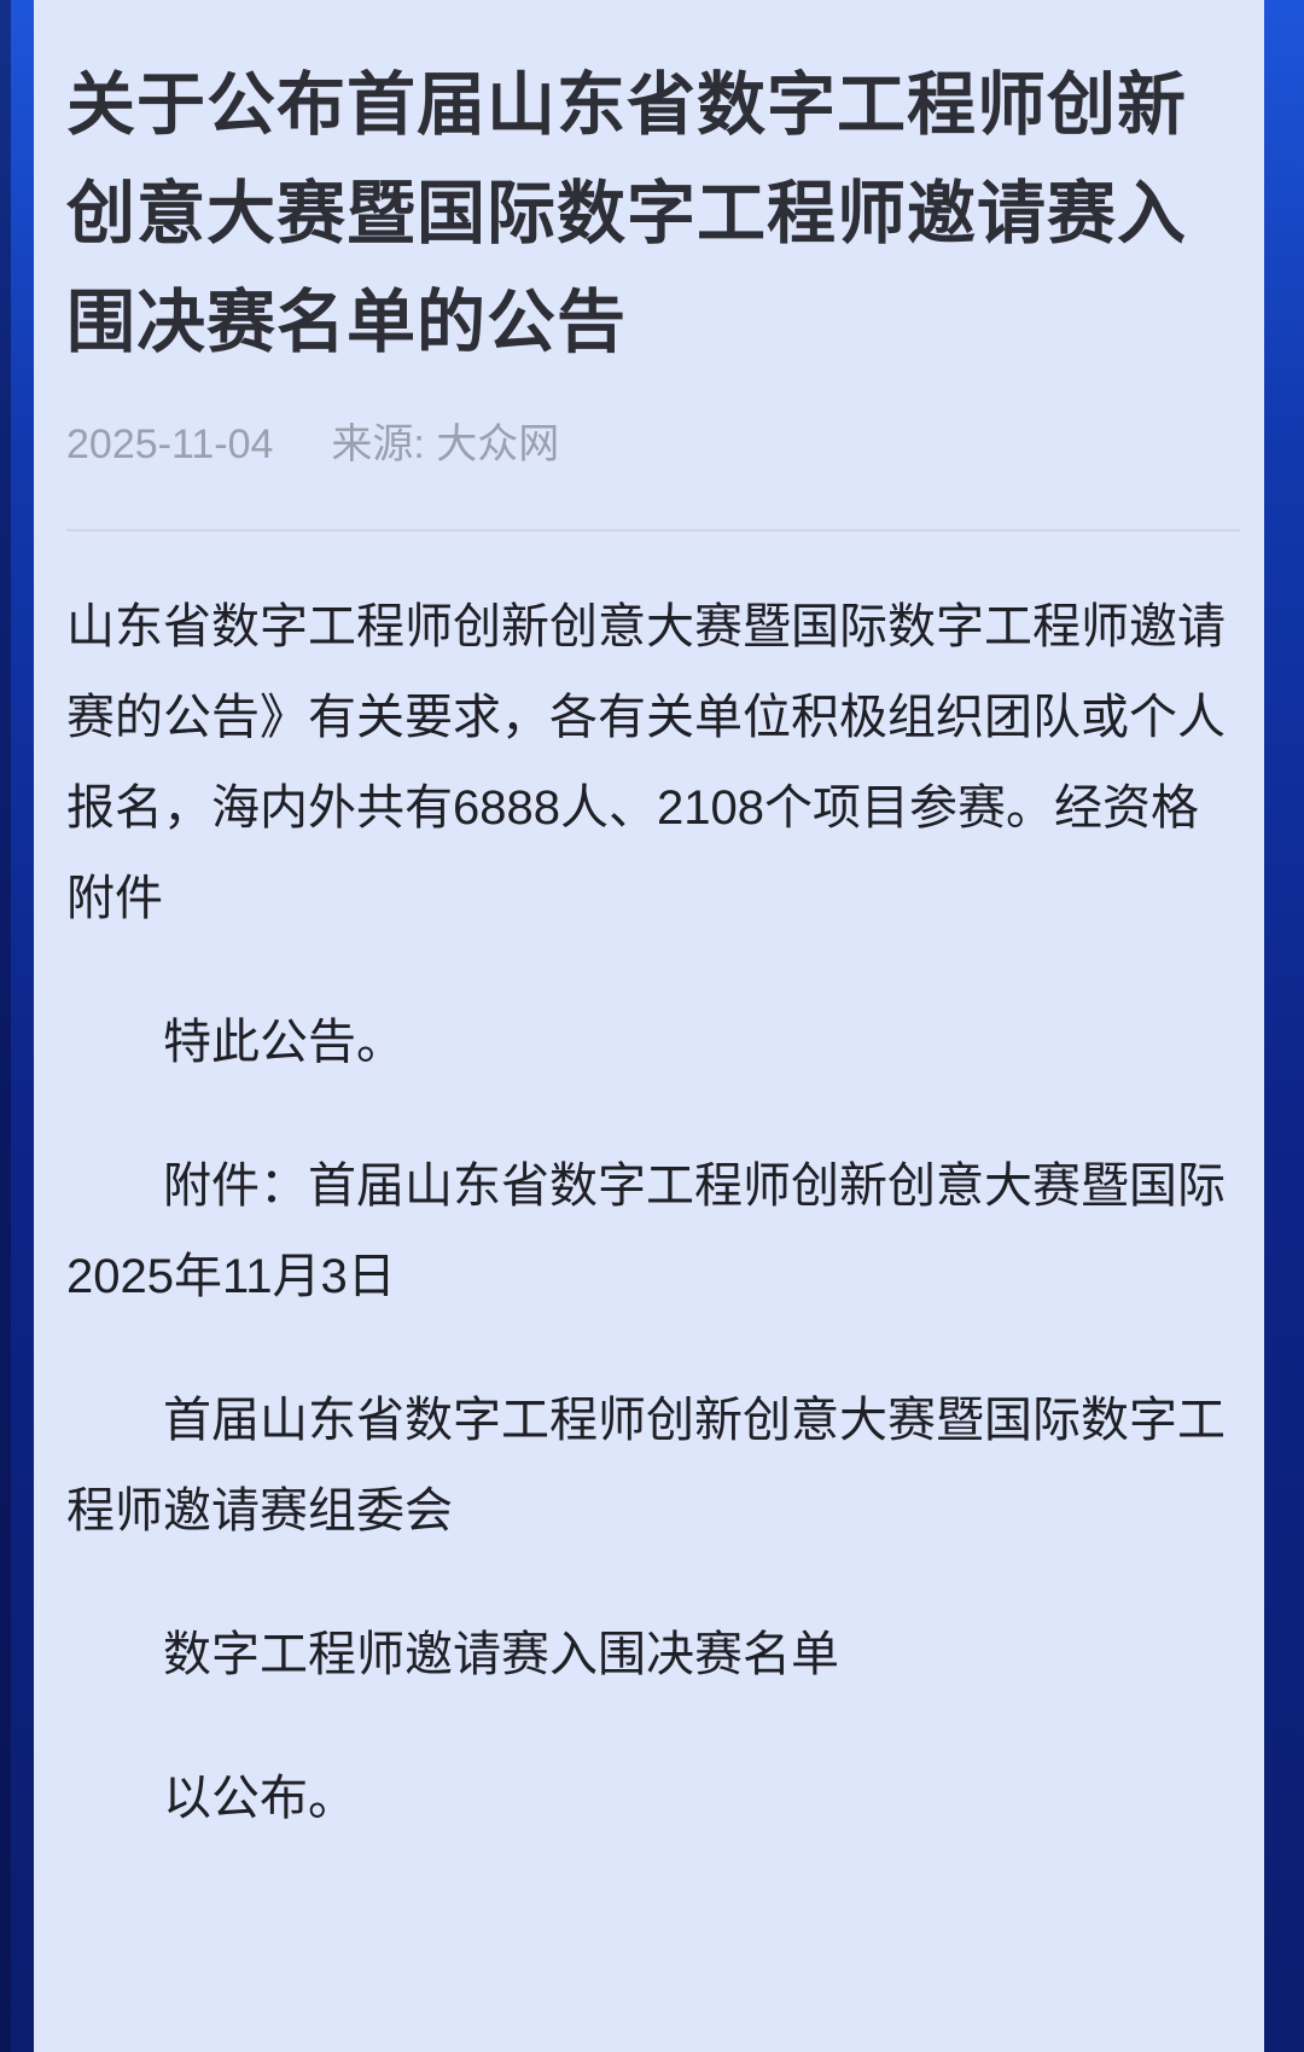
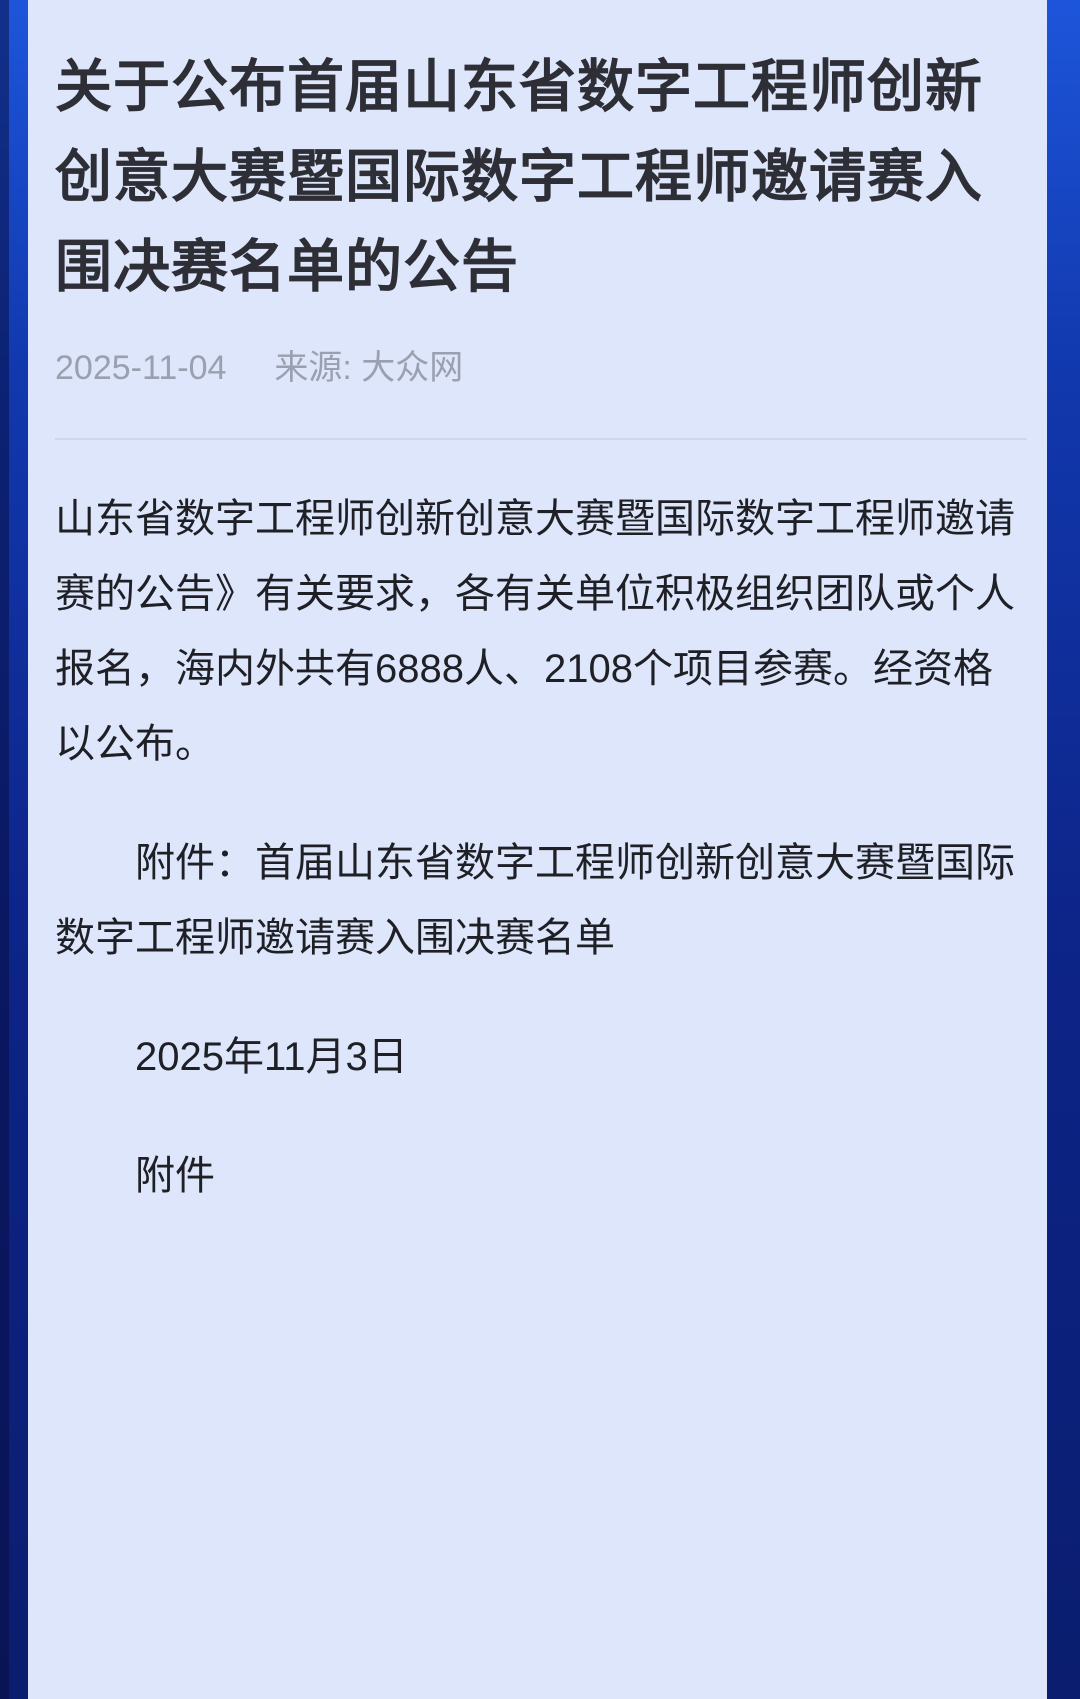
  关于公布首届山东省数字工程师创新
  创意大赛暨国际数字工程师邀请赛入
  围决赛名单的公告
  2025-11-04
  来源: 大众网
  山东省数字工程师创新创意大赛暨国际数字工程师邀请
  赛的公告》有关要求，各有关单位积极组织团队或个人
  报名，海内外共有6888人、2108个项目参赛。经资格
- 附件
+ 以公布。
- 特此公告。
  附件：首届山东省数字工程师创新创意大赛暨国际
- 2025年11月3日
+ 数字工程师邀请赛入围决赛名单
- 首届山东省数字工程师创新创意大赛暨国际数字工
- 程师邀请赛组委会
- 数字工程师邀请赛入围决赛名单
+ 2025年11月3日
- 以公布。
+ 附件
